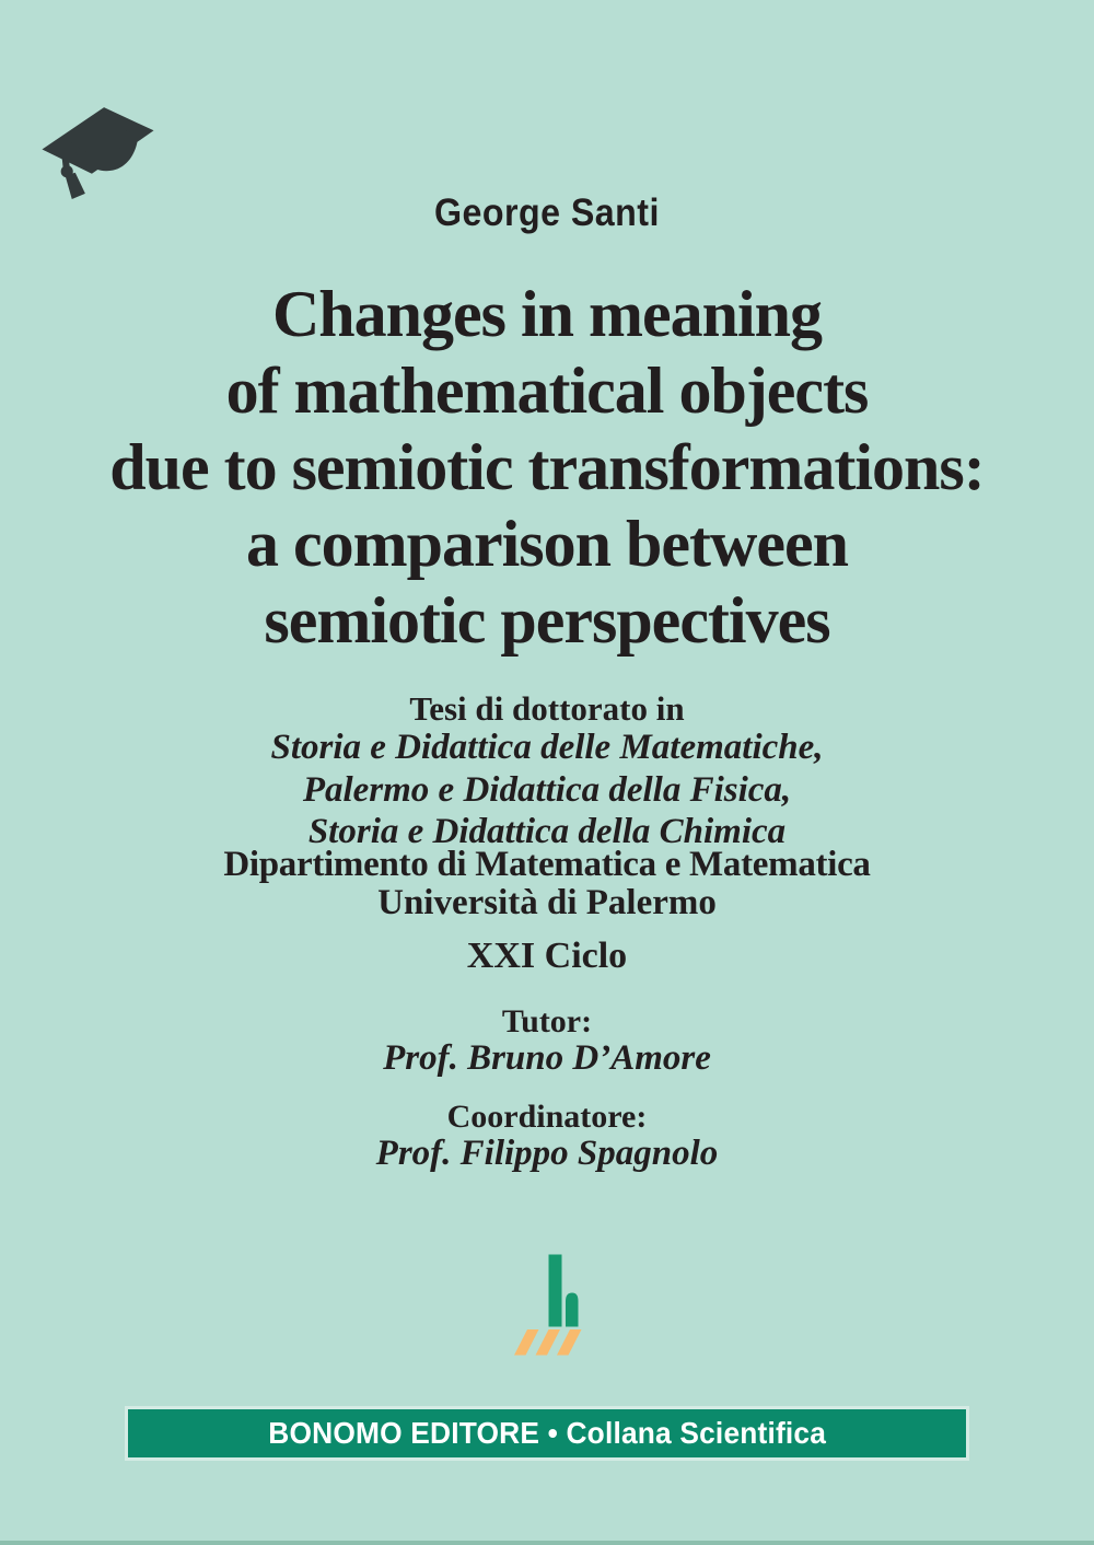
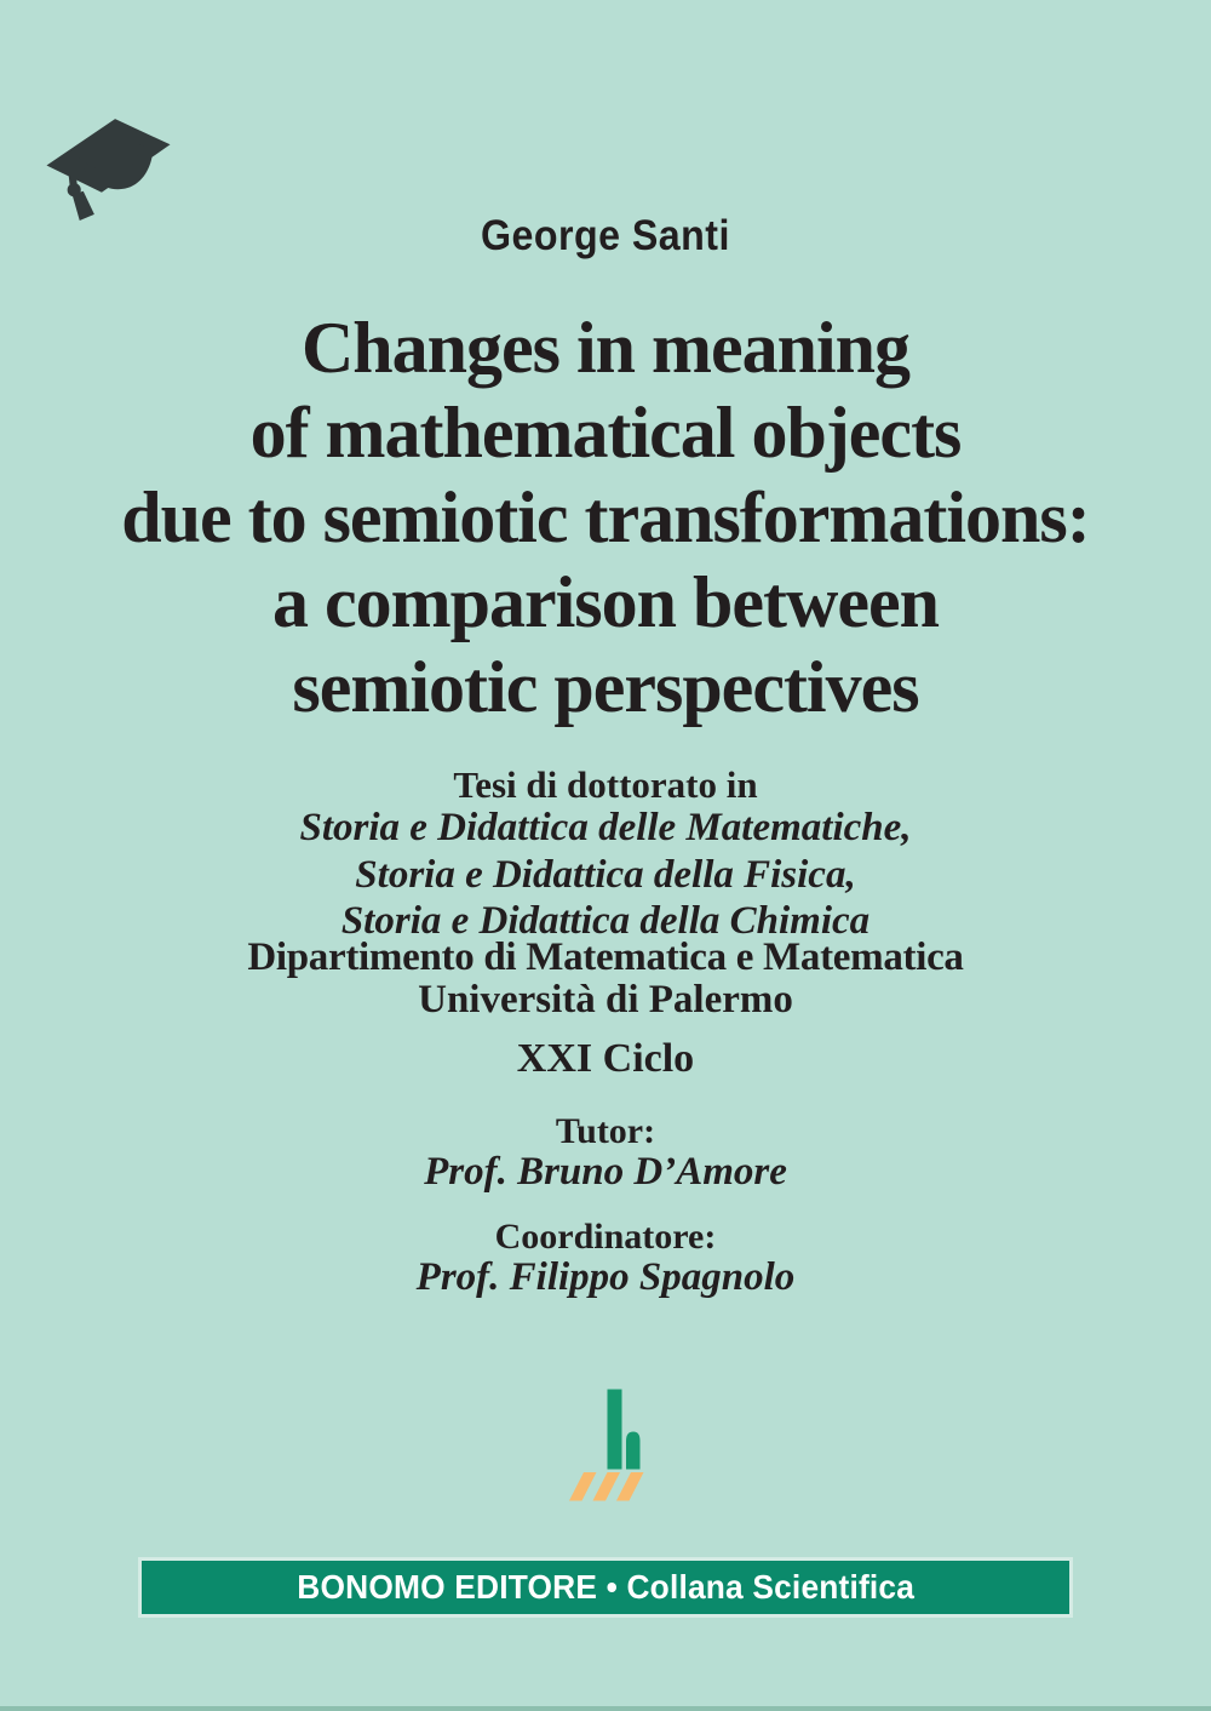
  George Santi
  Changes in meaning
  of mathematical objects
  due to semiotic transformations:
  a comparison between
  semiotic perspectives
  Tesi di dottorato in
  Storia e Didattica delle Matematiche,
- Palermo e Didattica della Fisica,
+ Storia e Didattica della Fisica,
  Storia e Didattica della Chimica
  Dipartimento di Matematica e Matematica
  Università di Palermo
  XXI Ciclo
  Tutor:
  Prof. Bruno D’Amore
  Coordinatore:
  Prof. Filippo Spagnolo
  BONOMO EDITORE • Collana Scientifica
